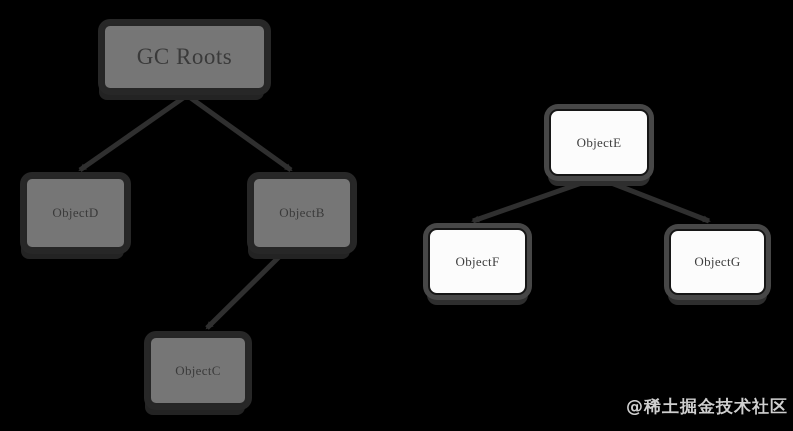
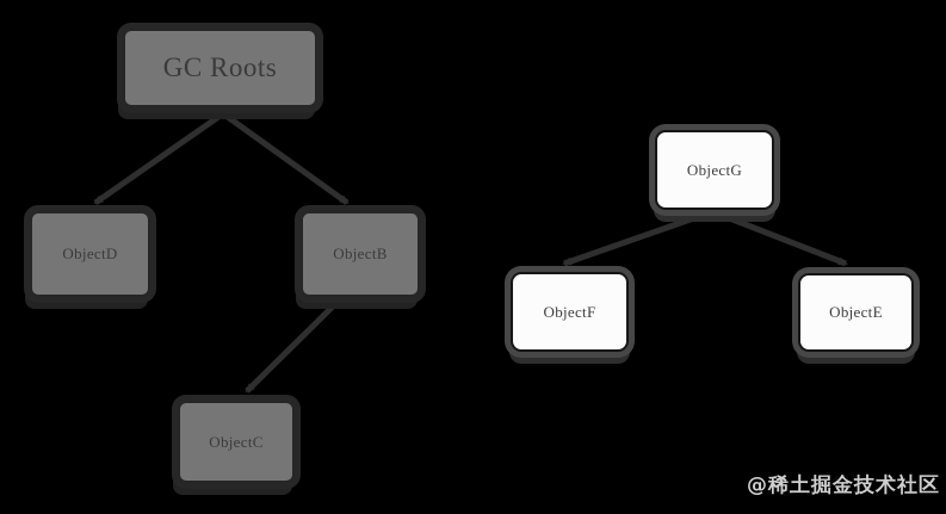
  GC Roots
  ObjectD
  ObjectB
  ObjectC
- ObjectE
+ ObjectG
  ObjectF
- ObjectG
+ ObjectE
  @稀土掘金技术社区
